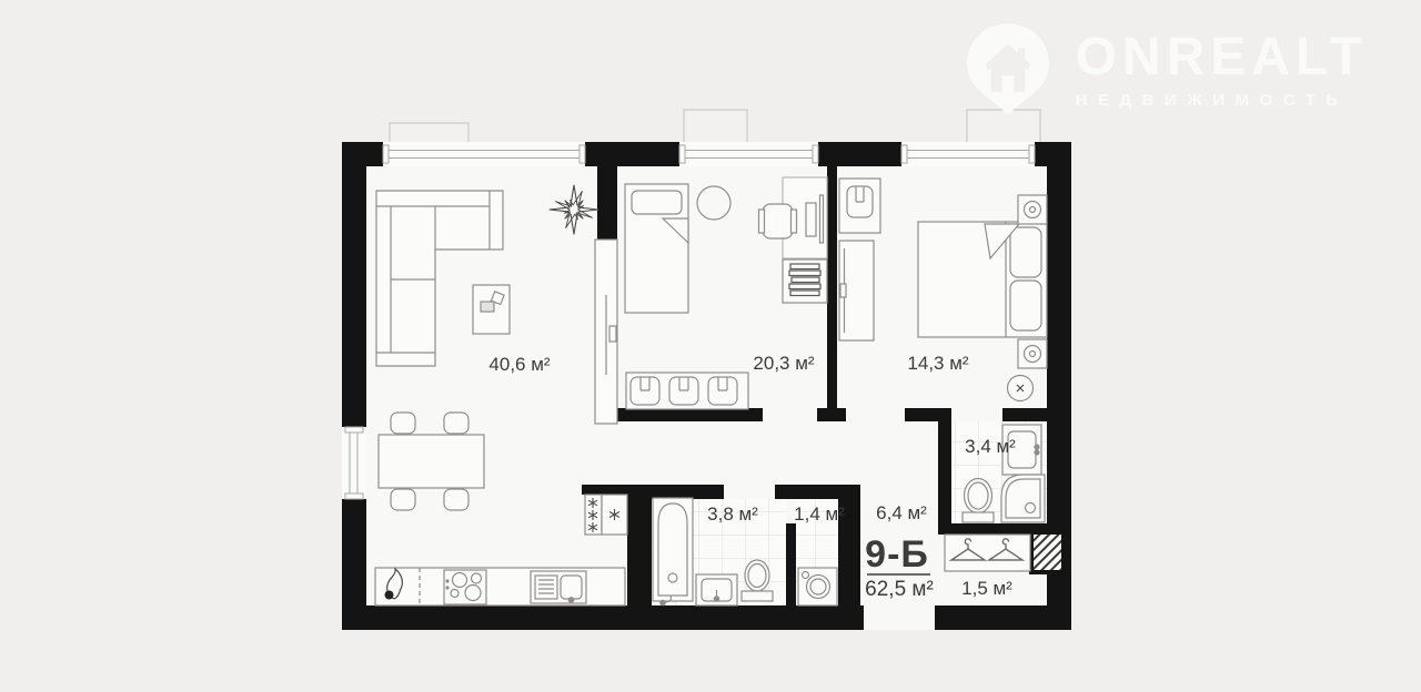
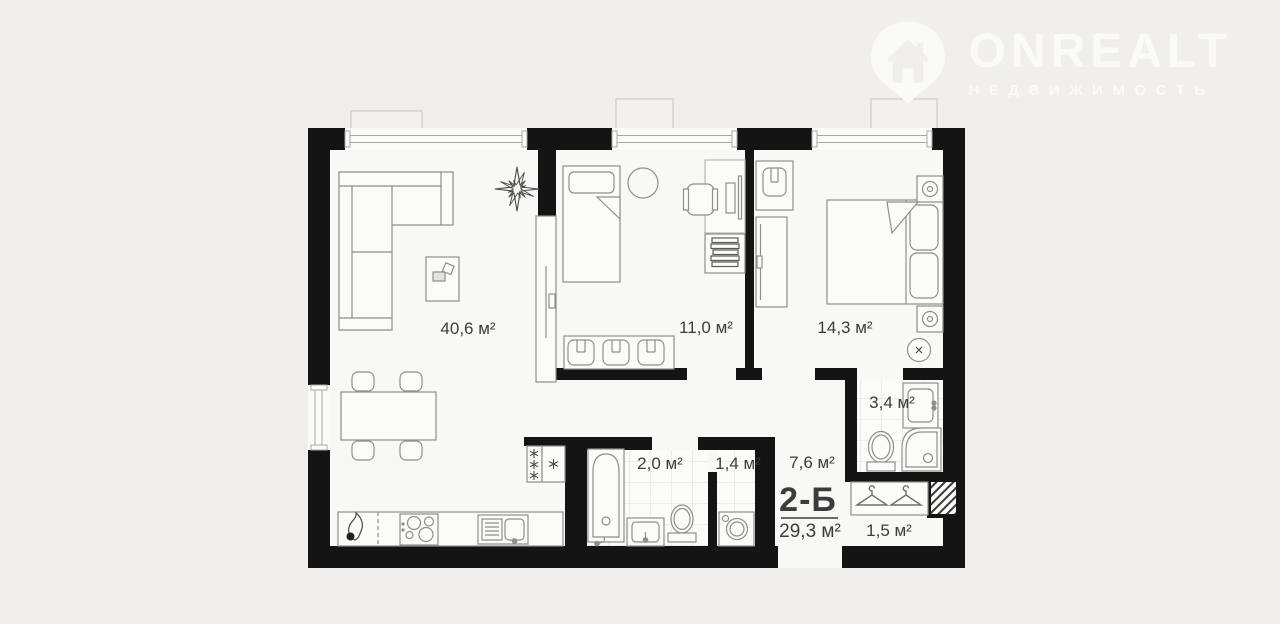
  40,6 м²
- 20,3 м²
+ 11,0 м²
  14,3 м²
  3,4 м²
- 3,8 м²
+ 2,0 м²
  1,4 м²
- 6,4 м²
+ 7,6 м²
  1,5 м²
- 9-Б
+ 2-Б
- 62,5 м²
+ 29,3 м²
